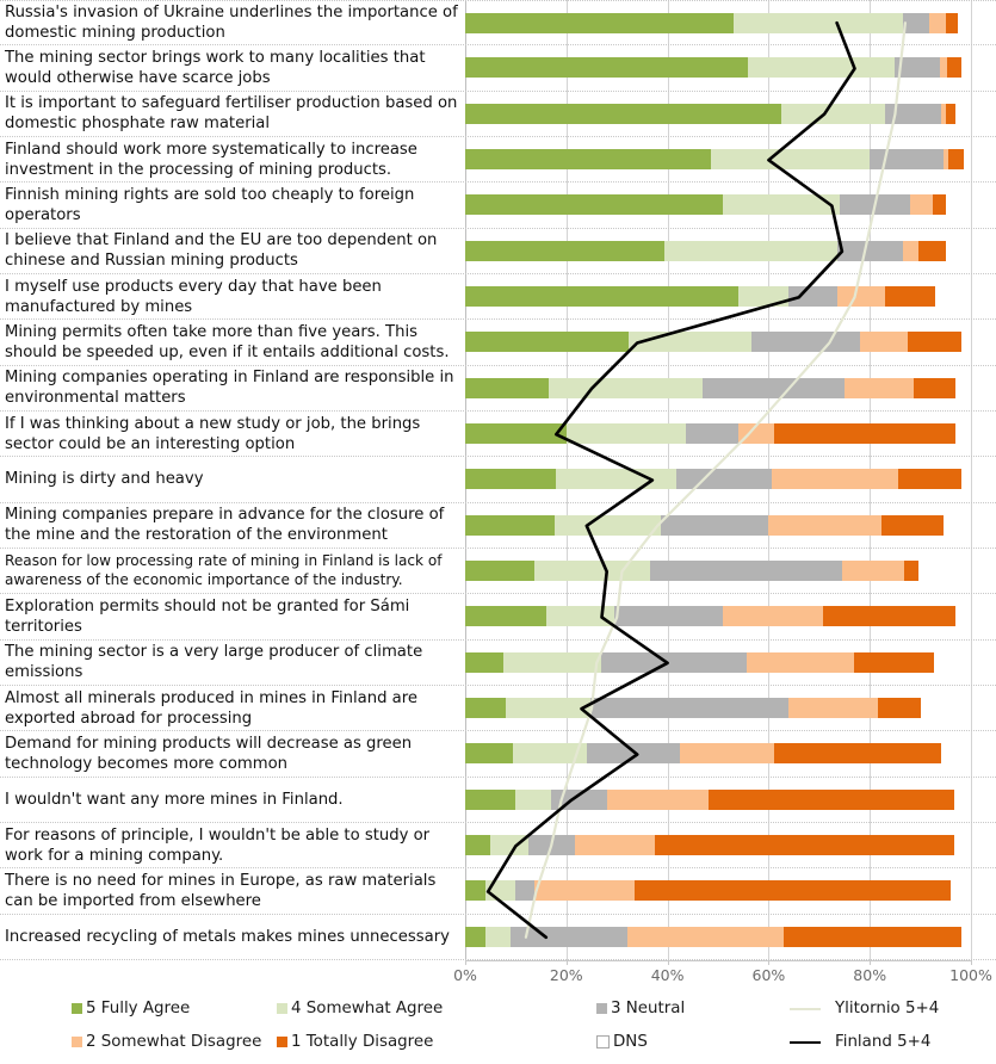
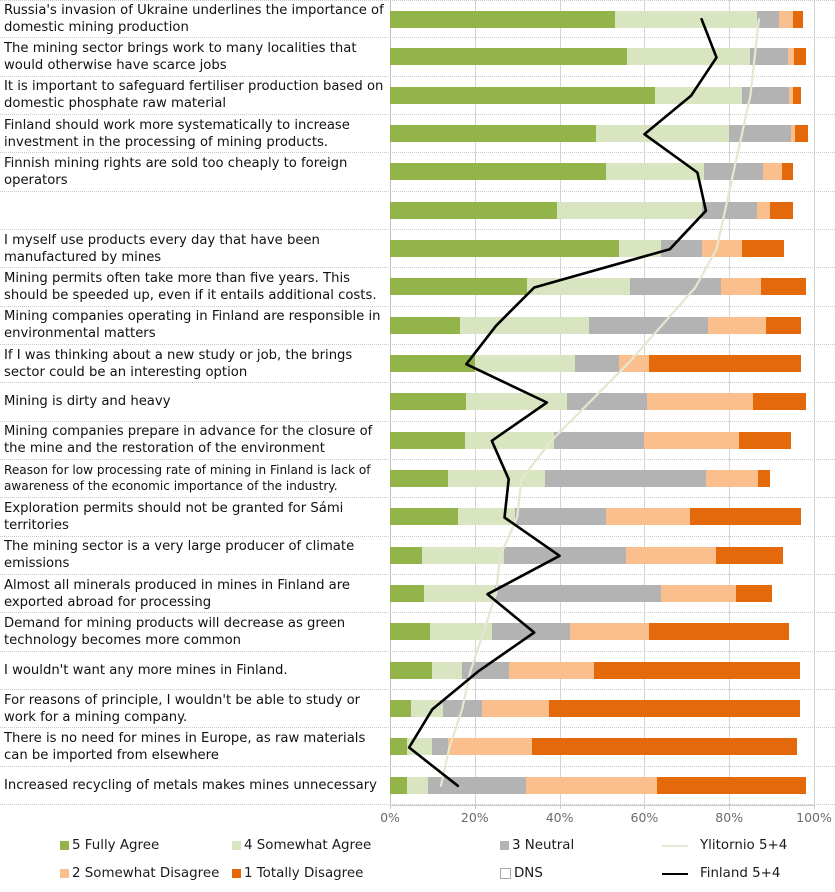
  Russia's invasion of Ukraine underlines the importance of domestic mining production
  The mining sector brings work to many localities that would otherwise have scarce jobs
  It is important to safeguard fertiliser production based on domestic phosphate raw material
  Finland should work more systematically to increase investment in the processing of mining products.
  Finnish mining rights are sold too cheaply to foreign operators
- I believe that Finland and the EU are too dependent on chinese and Russian mining products
  I myself use products every day that have been manufactured by mines
  Mining permits often take more than five years. This should be speeded up, even if it entails additional costs.
  Mining companies operating in Finland are responsible in environmental matters
  If I was thinking about a new study or job, the brings sector could be an interesting option
  Mining is dirty and heavy
  Mining companies prepare in advance for the closure of the mine and the restoration of the environment
  Reason for low processing rate of mining in Finland is lack of awareness of the economic importance of the industry.
  Exploration permits should not be granted for Sámi territories
  The mining sector is a very large producer of climate emissions
  Almost all minerals produced in mines in Finland are exported abroad for processing
  Demand for mining products will decrease as green technology becomes more common
  I wouldn't want any more mines in Finland.
  For reasons of principle, I wouldn't be able to study or work for a mining company.
  There is no need for mines in Europe, as raw materials can be imported from elsewhere
  Increased recycling of metals makes mines unnecessary
  0%
  20%
  40%
  60%
  80%
  100%
  5 Fully Agree
  4 Somewhat Agree
  3 Neutral
  Ylitornio 5+4
  2 Somewhat Disagree
  1 Totally Disagree
  DNS
  Finland 5+4
